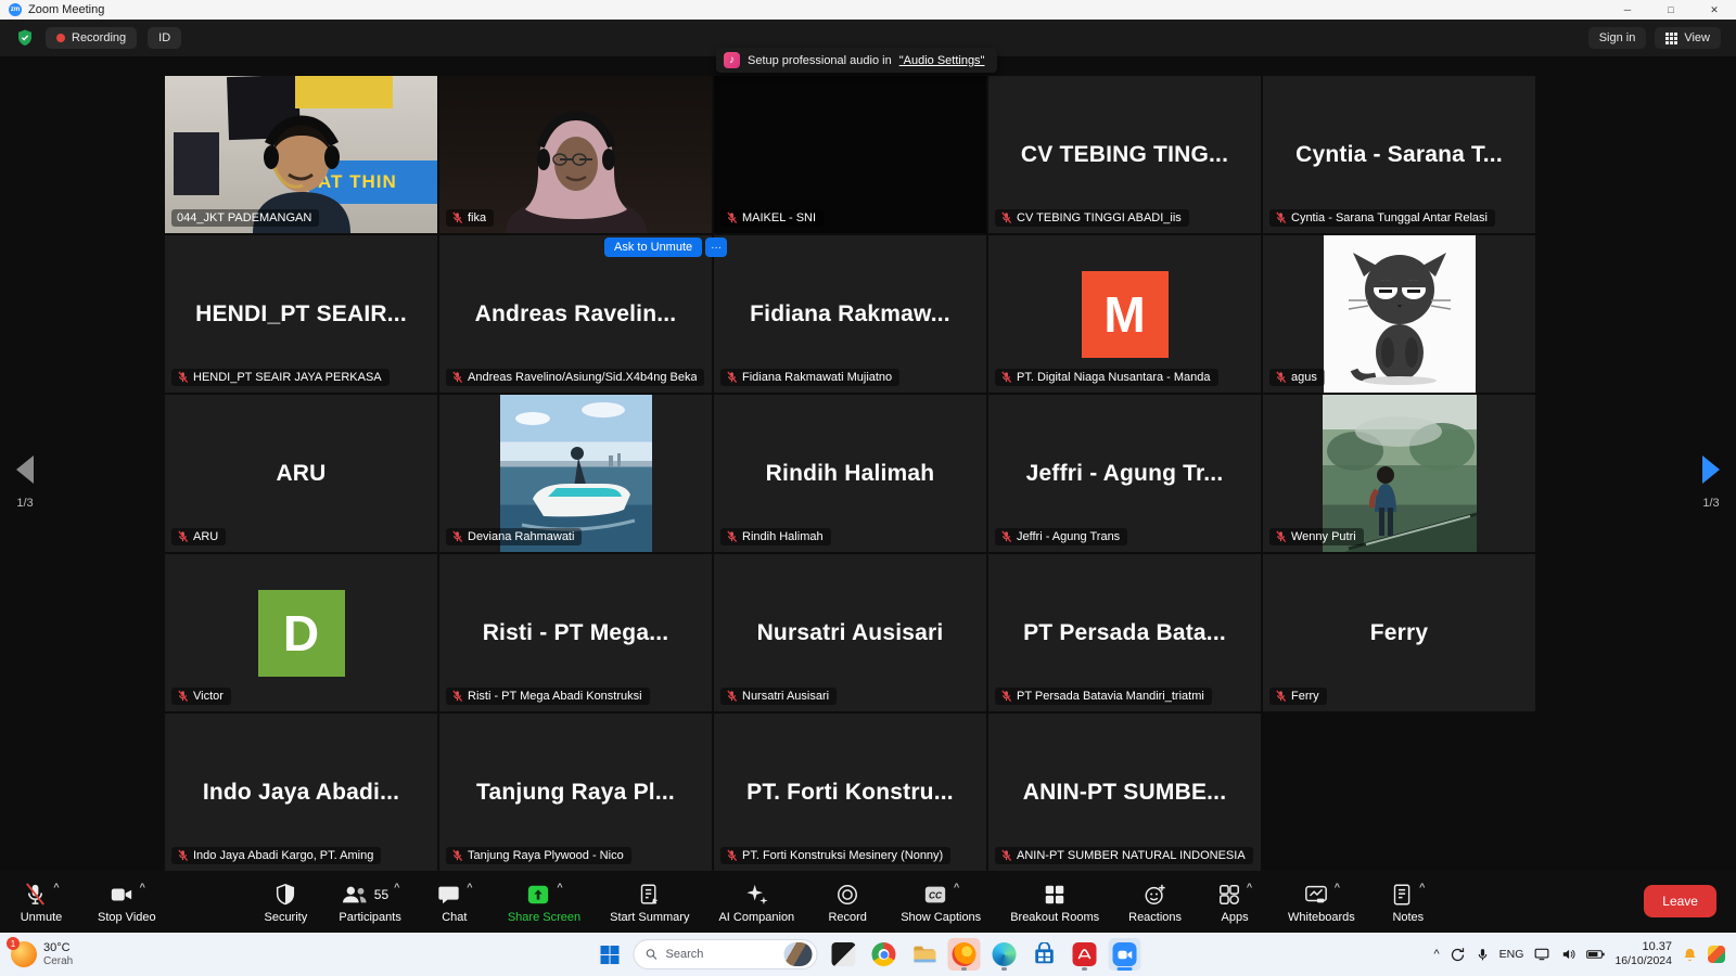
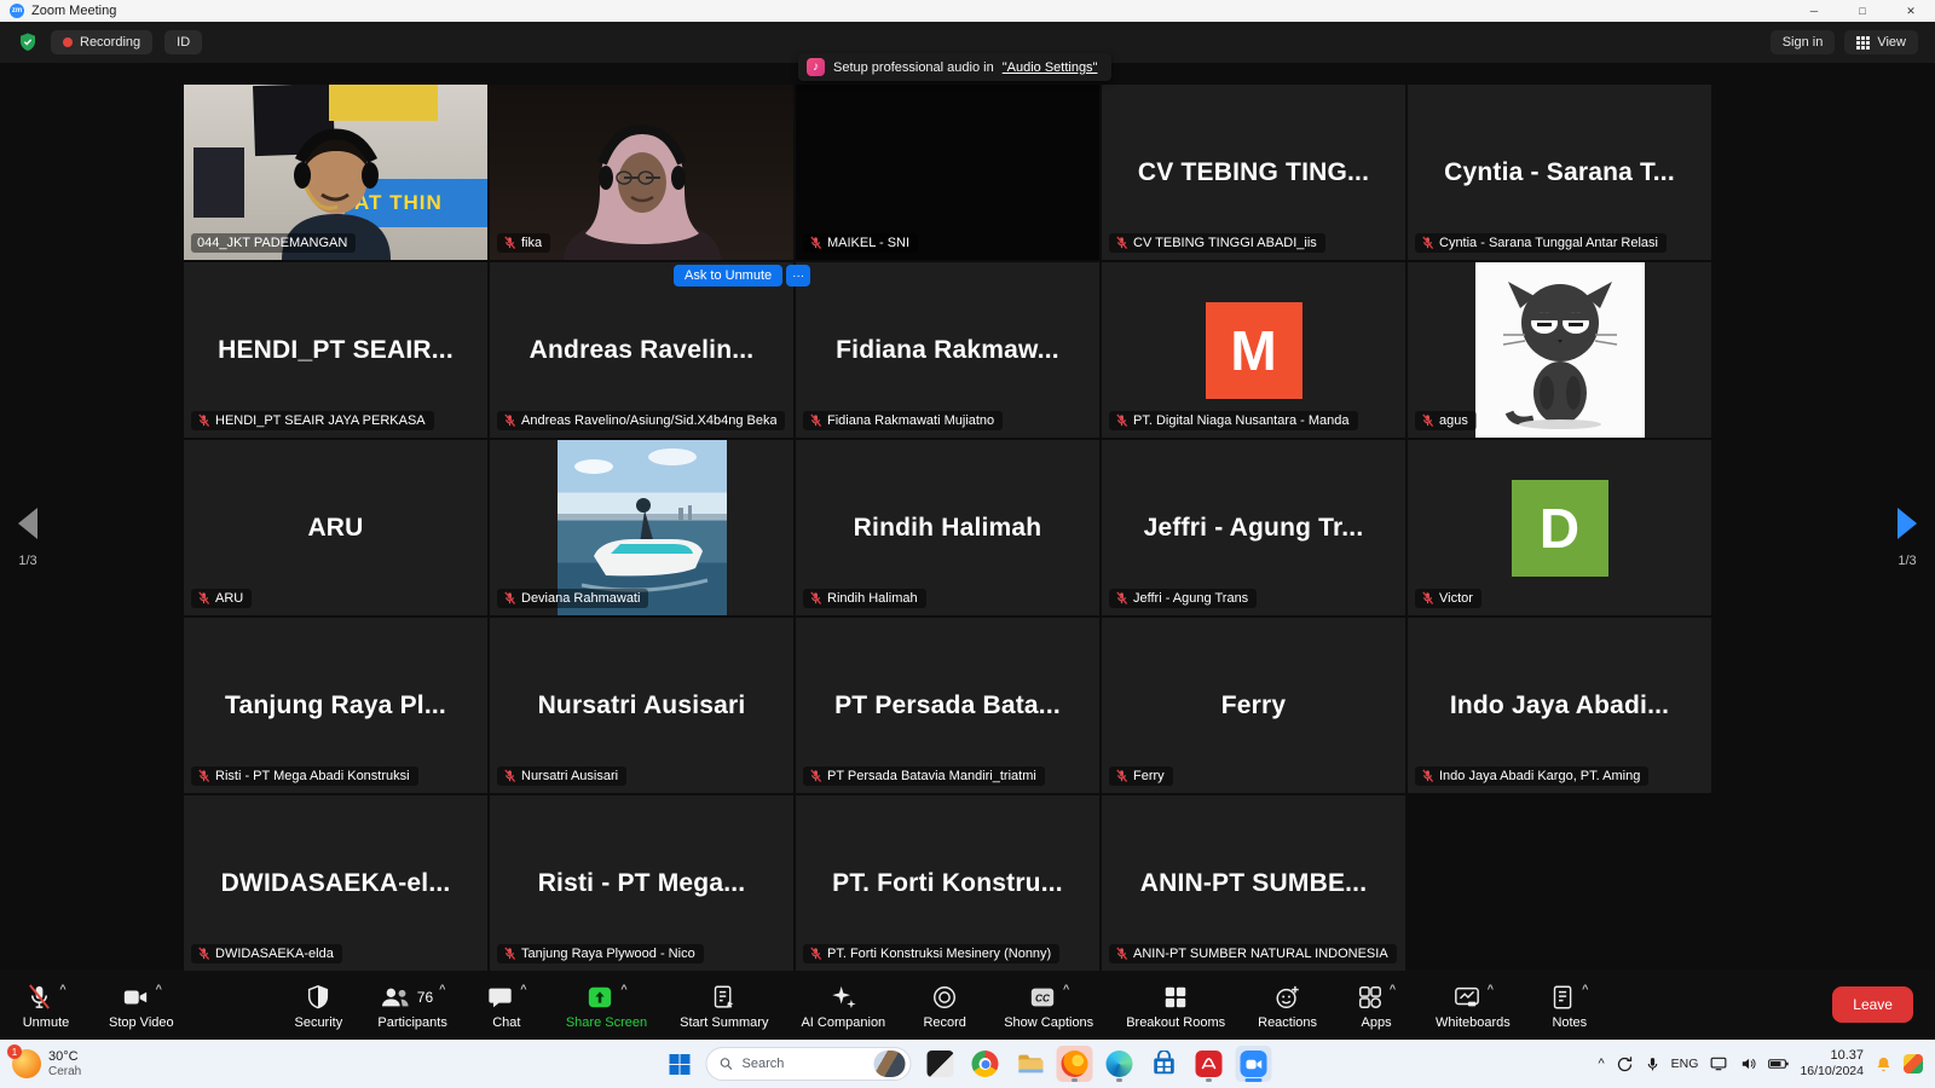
  Zoom Meeting
  ─
  □
  ✕
  Recording
  ID
  Sign in
  View
  AT THIN
  044_JKT PADEMANGAN
  fika
  MAIKEL - SNI
  CV TEBING TING...
  CV TEBING TINGGI ABADI_iis
  Cyntia - Sarana T...
  Cyntia - Sarana Tunggal Antar Relasi
  HENDI_PT SEAIR...
  HENDI_PT SEAIR JAYA PERKASA
  Andreas Ravelin...
  Andreas Ravelino/Asiung/Sid.X4b4ng Beka
  Fidiana Rakmaw...
  Fidiana Rakmawati Mujiatno
  M
  PT. Digital Niaga Nusantara - Manda
  agus
  ARU
  ARU
  Deviana Rahmawati
  Rindih Halimah
  Rindih Halimah
  Jeffri - Agung Tr...
  Jeffri - Agung Trans
- Wenny Putri
  D
  Victor
- Risti - PT Mega...
+ Tanjung Raya Pl...
  Risti - PT Mega Abadi Konstruksi
  Nursatri Ausisari
  Nursatri Ausisari
  PT Persada Bata...
  PT Persada Batavia Mandiri_triatmi
  Ferry
  Ferry
  Indo Jaya Abadi...
  Indo Jaya Abadi Kargo, PT. Aming
+ DWIDASAEKA-el...
+ DWIDASAEKA-elda
- Tanjung Raya Pl...
+ Risti - PT Mega...
  Tanjung Raya Plywood - Nico
  PT. Forti Konstru...
  PT. Forti Konstruksi Mesinery (Nonny)
  ANIN-PT SUMBE...
  ANIN-PT SUMBER NATURAL INDONESIA
  1/3
  1/3
  ♪
  Setup professional audio in
  "Audio Settings"
  Ask to Unmute
  ···
  ^
  Unmute
  ^
  Stop Video
  Security
- 55
+ 76
  ^
  Participants
  ^
  Chat
  ^
  Share Screen
  Start Summary
  AI Companion
  Record
  CC
  ^
  Show Captions
  Breakout Rooms
  Reactions
  ^
  Apps
  ^
  Whiteboards
  ^
  Notes
  Leave
  1
  30°C
  Cerah
  Search
  ^
  ENG
  10.37
  16/10/2024
